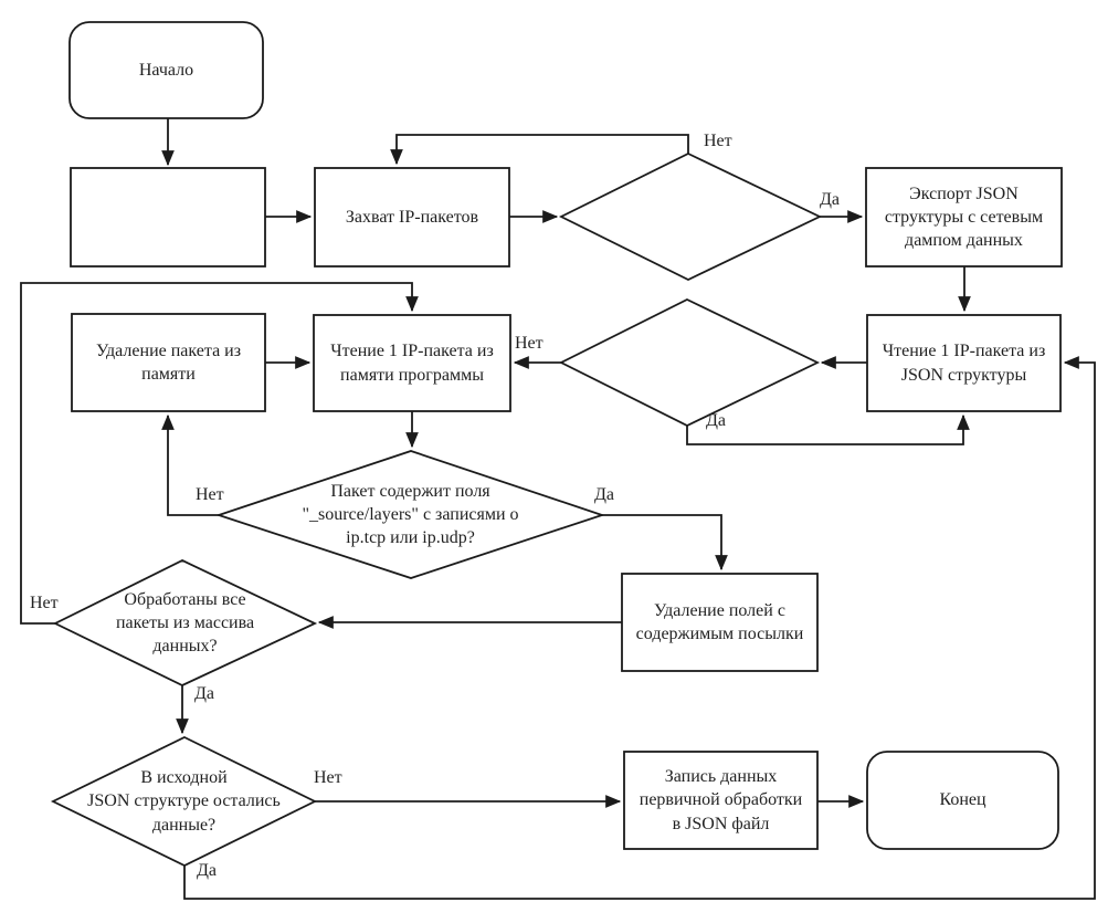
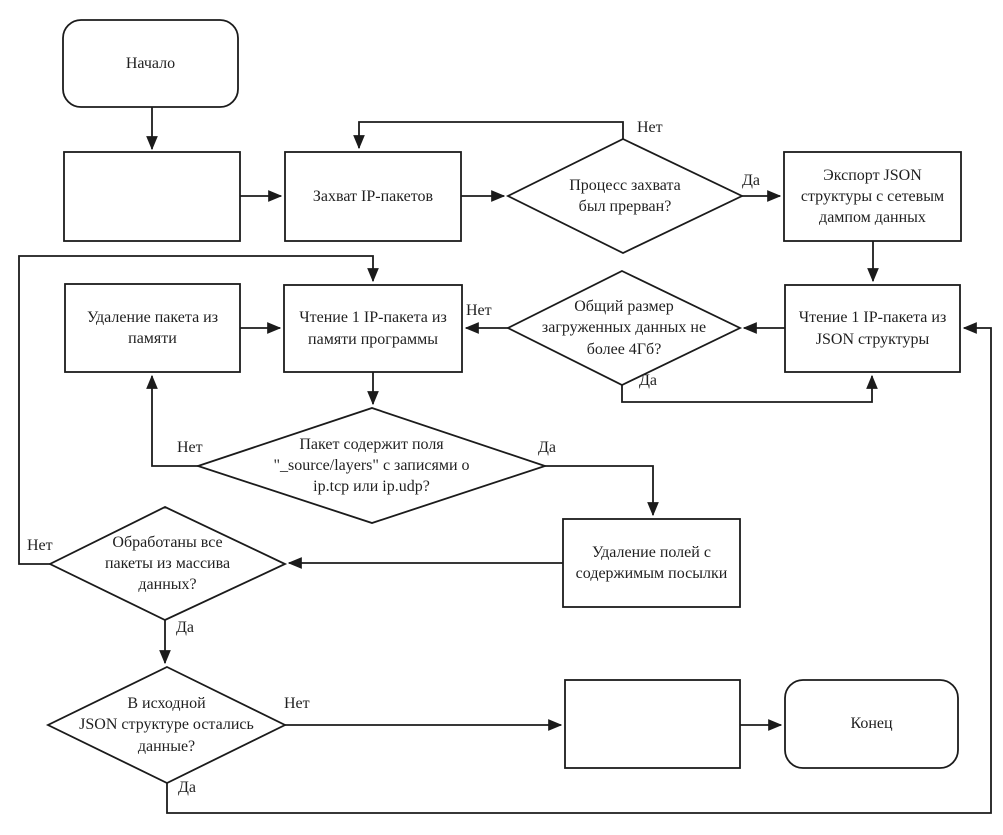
  Начало
  Захват IP-пакетов
+ Процесс захвата
+ был прерван?
  Экспорт JSON
  структуры с сетевым
  дампом данных
  Чтение 1 IP-пакета из
  JSON структуры
+ Общий размер
+ загруженных данных не
+ более 4Гб?
  Чтение 1 IP-пакета из
  памяти программы
  Удаление пакета из
  памяти
  Пакет содержит поля
  "_source/layers" с записями о
  ip.tcp или ip.udp?
  Удаление полей с
  содержимым посылки
  Обработаны все
  пакеты из массива
  данных?
  В исходной
  JSON структуре остались
  данные?
- Запись данных
- первичной обработки
- в JSON файл
  Конец
  Нет
  Да
  Нет
  Да
  Нет
  Да
  Нет
  Да
  Нет
  Да
